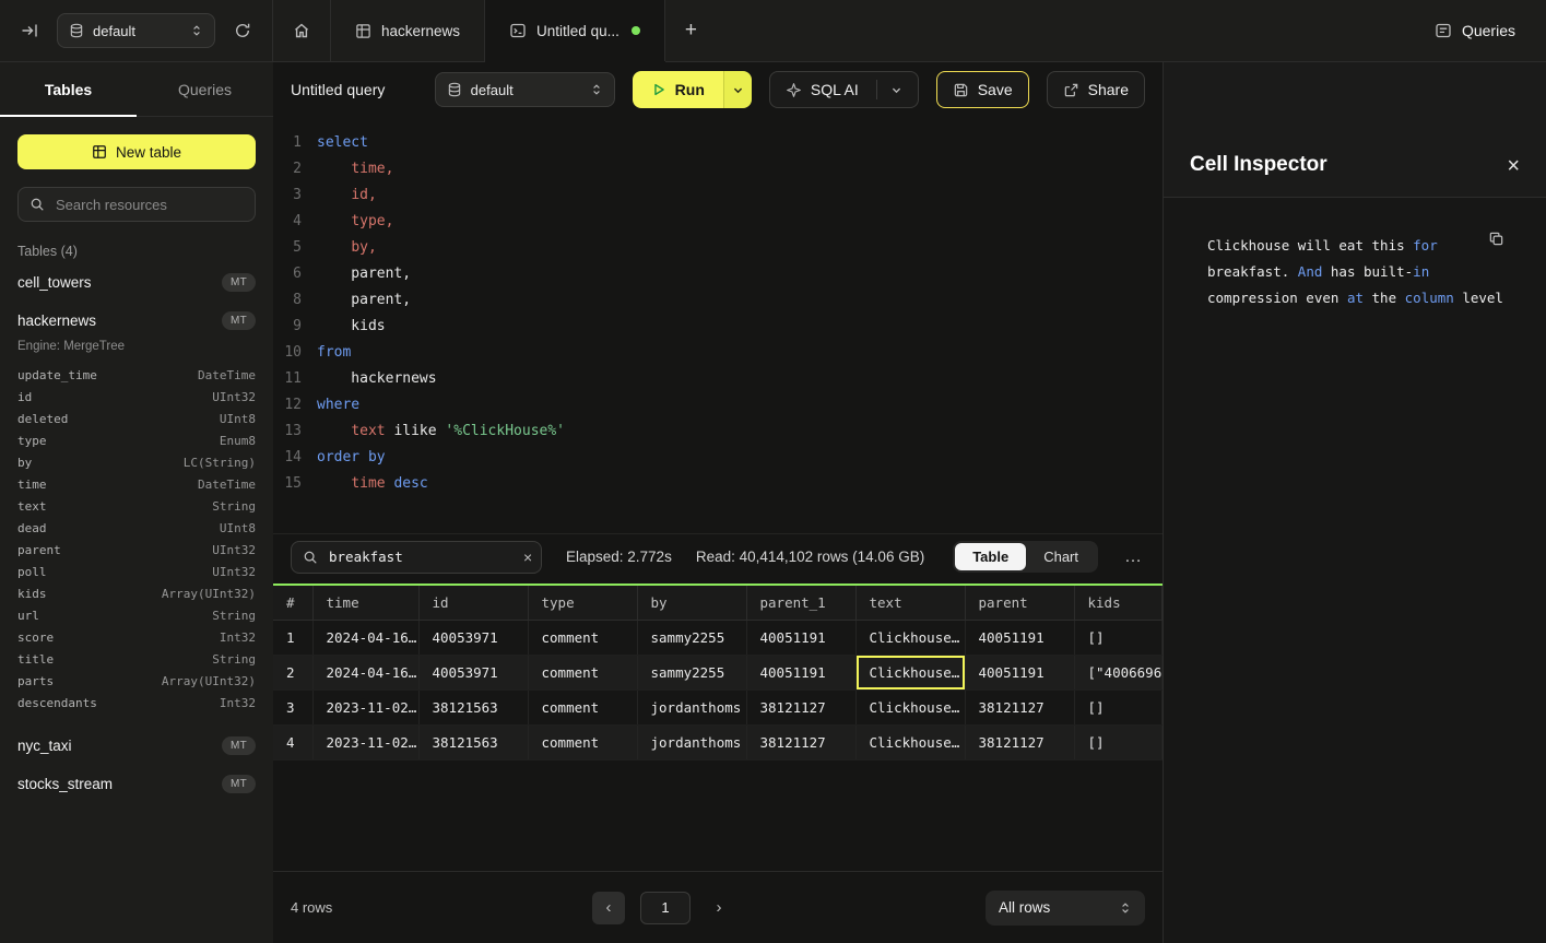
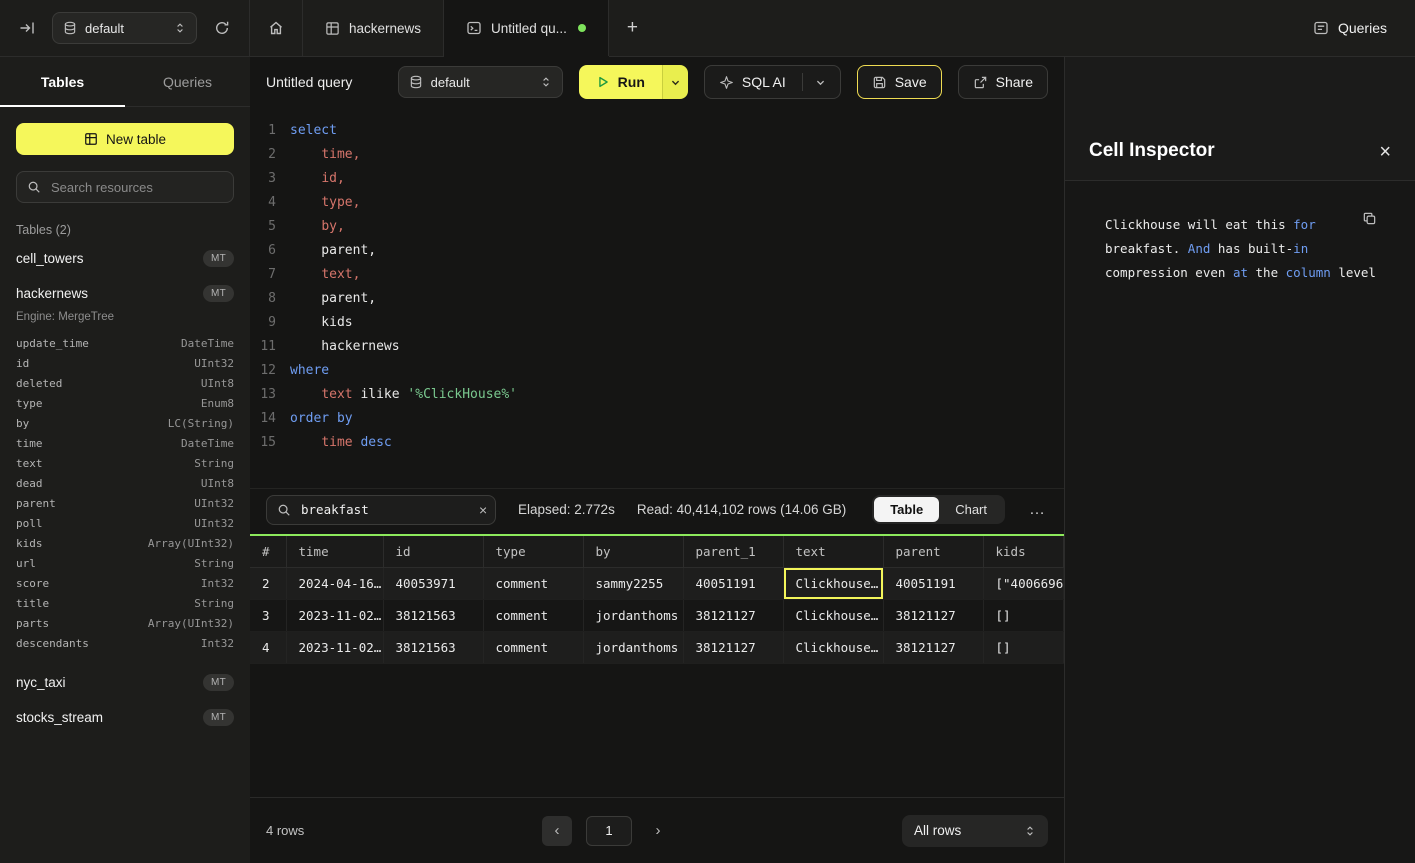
  default
  hackernews
  Untitled qu...
  +
  Queries
  Tables
  Queries
  New table
  Search resources
- Tables (4)
+ Tables (2)
  cell_towers
  MT
  hackernews
  MT
  Engine: MergeTree
  update_time
  DateTime
  id
  UInt32
  deleted
  UInt8
  type
  Enum8
  by
  LC(String)
  time
  DateTime
  text
  String
  dead
  UInt8
  parent
  UInt32
  poll
  UInt32
  kids
  Array(UInt32)
  url
  String
  score
  Int32
  title
  String
  parts
  Array(UInt32)
  descendants
  Int32
  nyc_taxi
  MT
  stocks_stream
  MT
  Untitled query
  default
  Run
  SQL AI
  Save
  Share
  1
  select
  2
  time,
  3
  id,
  4
  type,
  5
  by,
  6
  parent,
+ 7
+ text,
  8
  parent,
  9
  kids
- 10
- from
  11
  hackernews
  12
  where
  13
  text ilike '%ClickHouse%'
  14
  order by
  15
  time desc
  breakfast
  ×
  Elapsed: 2.772s
  Read: 40,414,102 rows (14.06 GB)
  Table
  Chart
  …
  #	time	id	type	by	parent_1	text	parent	kids
- 1	2024-04-16…	40053971	comment	sammy2255	40051191	Clickhouse…	40051191	[]
  2	2024-04-16…	40053971	comment	sammy2255	40051191	Clickhouse…	40051191	["4006696
  3	2023-11-02…	38121563	comment	jordanthoms	38121127	Clickhouse…	38121127	[]
  4	2023-11-02…	38121563	comment	jordanthoms	38121127	Clickhouse…	38121127	[]
  4 rows
  ‹
  1
  ›
  All rows
  Cell Inspector
  ×
  Clickhouse will eat this for breakfast. And has built-in compression even at the column level
